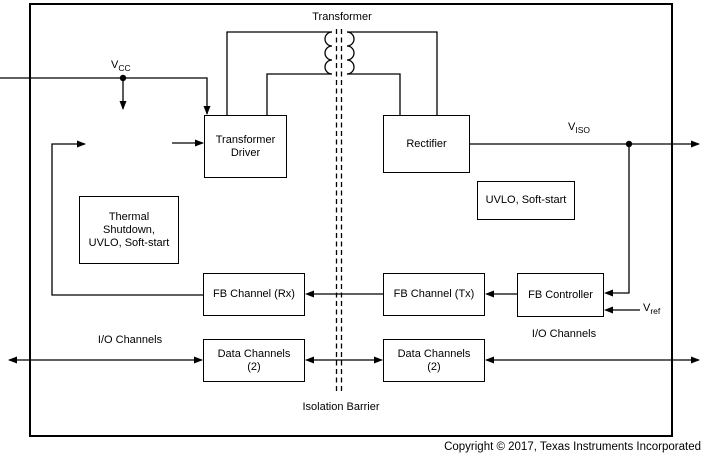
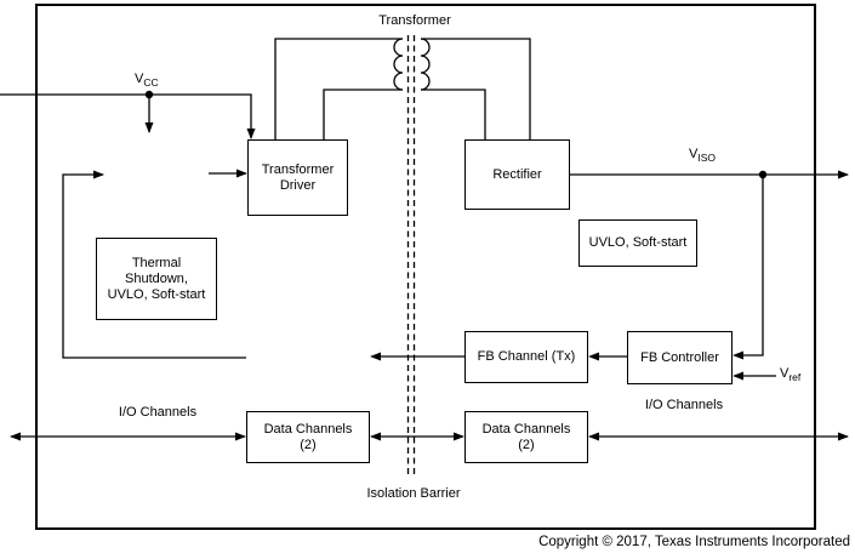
  Transformer
  Driver
  Thermal
  Shutdown,
  UVLO, Soft-start
  Rectifier
  UVLO, Soft-start
- FB Channel (Rx)
  FB Channel (Tx)
  FB Controller
  Data Channels
  (2)
  Data Channels
  (2)
  Transformer
  VCC
  VISO
  Vref
  I/O Channels
  I/O Channels
  Isolation Barrier
  Copyright © 2017, Texas Instruments Incorporated
